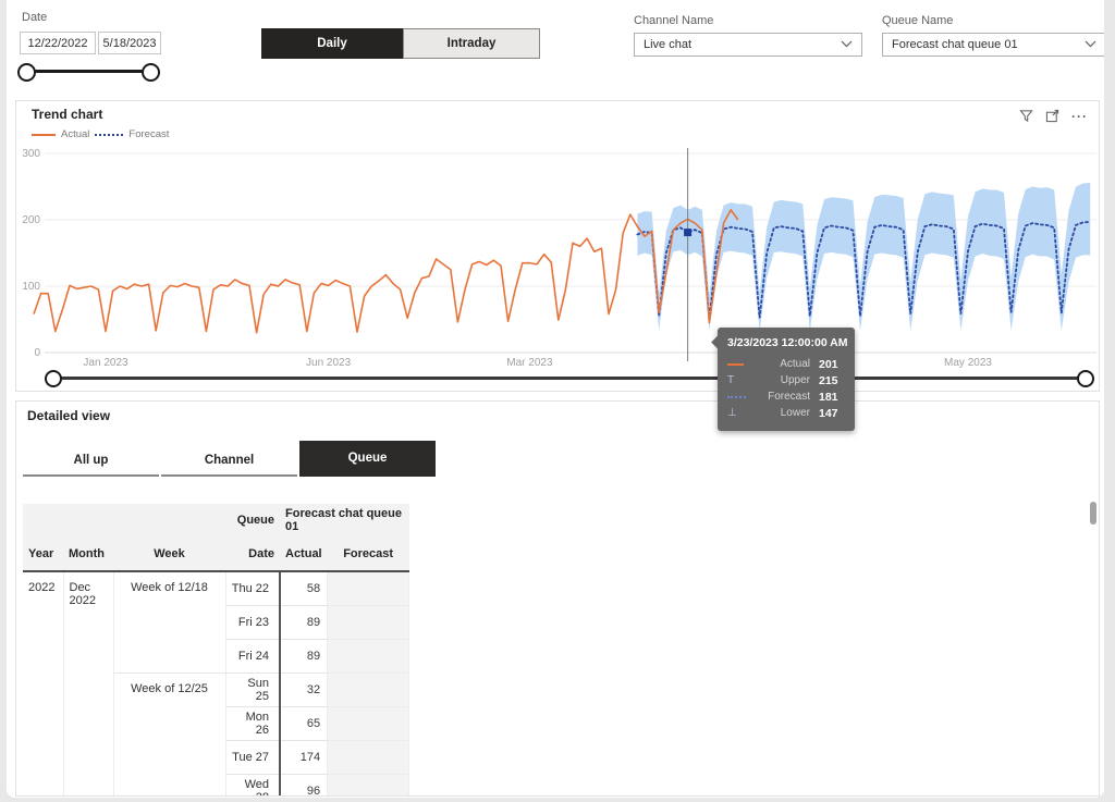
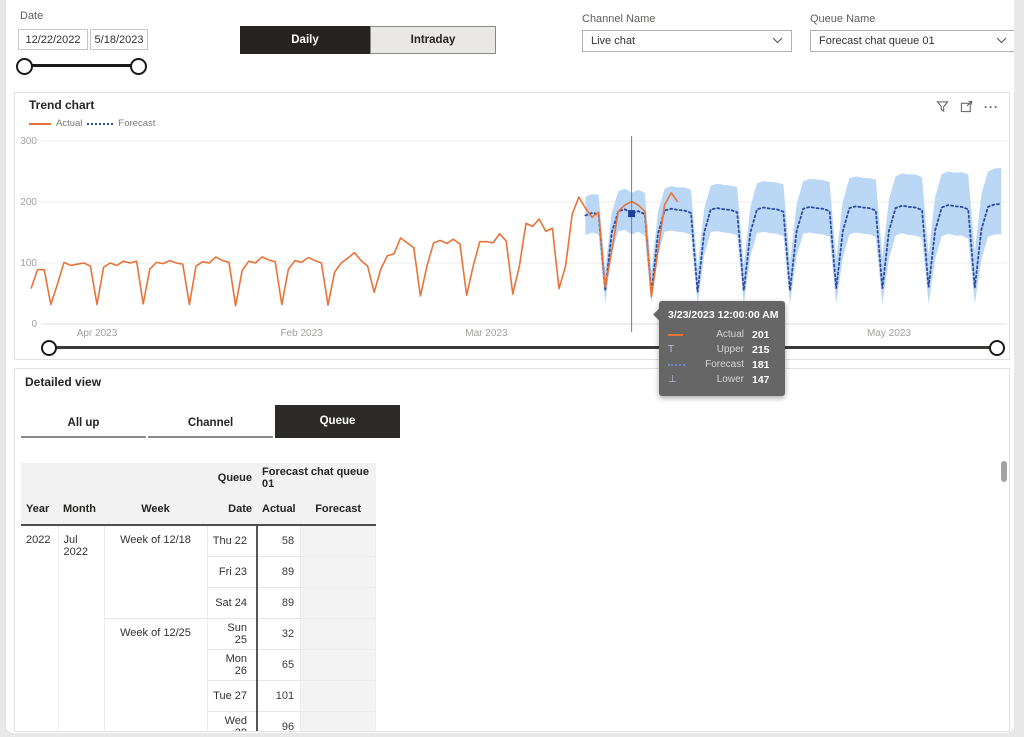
  Date
  12/22/2022
  5/18/2023
  Daily
  Intraday
  Channel Name
  Live chat
  Queue Name
  Forecast chat queue 01
  Trend chart
  Actual
  Forecast
  ···
  0
  100
  200
  300
- Jan 2023
+ Apr 2023
- Jun 2023
+ Feb 2023
  Mar 2023
  May 2023
  3/23/2023 12:00:00 AM
  Actual
  201
  T
  Upper
  215
  Forecast
  181
  ⊥
  Lower
  147
  Detailed view
  All up
  Channel
  Queue
  	Queue	Forecast chat queue 01
  Year	Month	Week	Date	Actual	Forecast
- 2022	Dec 2022	Week of 12/18	Thu 22	58
+ 2022	Jul 2022	Week of 12/18	Thu 22	58
  Fri 23	89
- Fri 24	89
+ Sat 24	89
  Week of 12/25	Sun 25	32
  Mon 26	65
- Tue 27	174
+ Tue 27	101
  Wed	96
